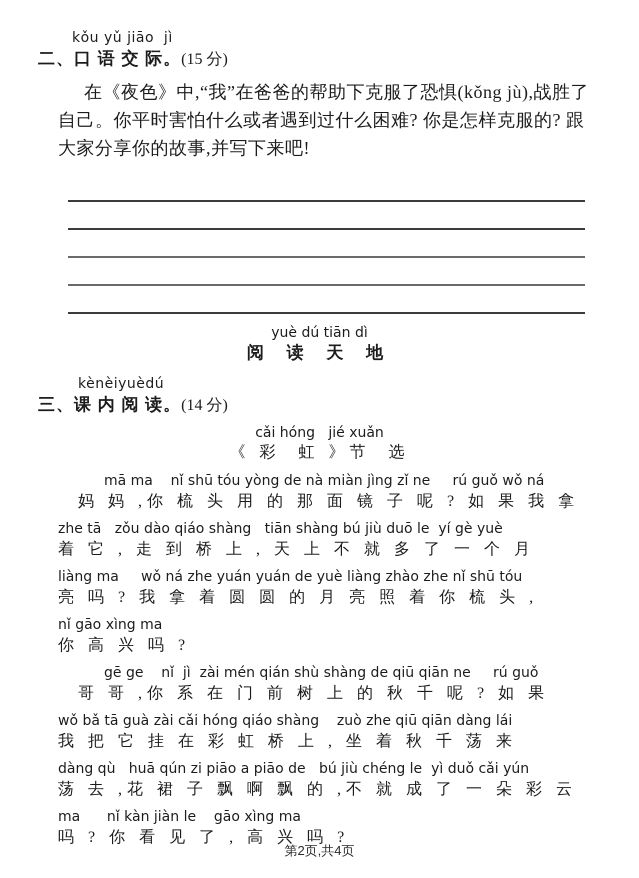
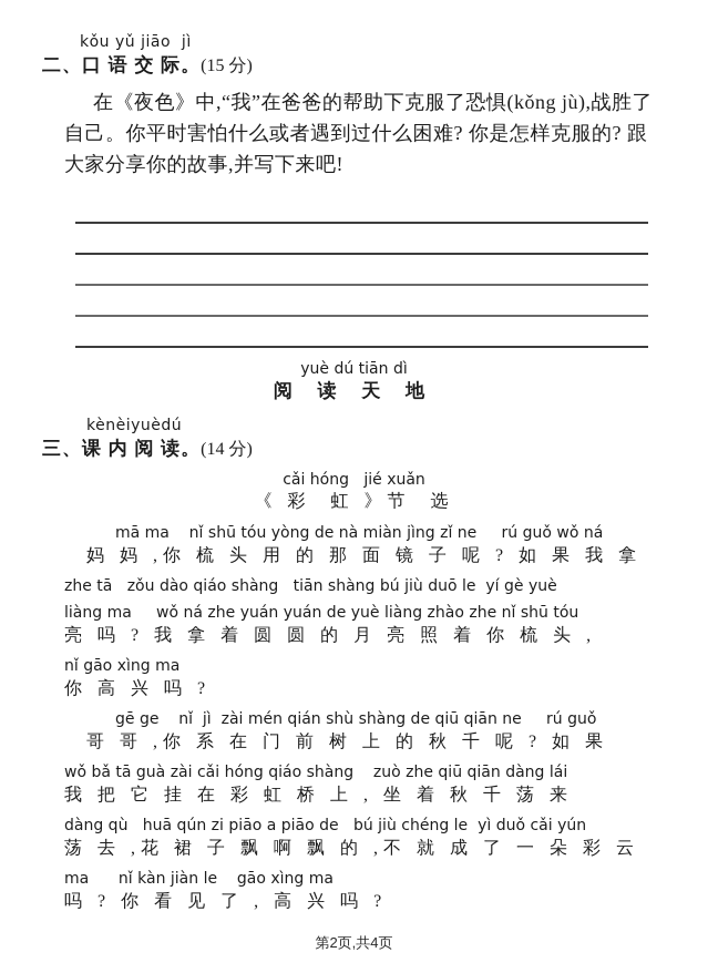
  kǒu yǔ jiāo jì
  二、口 语 交 际。(15 分)
  在《夜色》中,“我”在爸爸的帮助下克服了恐惧(kǒng jù),战胜了
  自己。你平时害怕什么或者遇到过什么困难? 你是怎样克服的? 跟
  大家分享你的故事,并写下来吧!
  yuè dú tiān dì
  阅 读 天 地
  kènèiyuèdú
  三、课 内 阅 读。(14 分)
  cǎi hóng jié xuǎn
  《 彩 虹 》节 选
  mā ma nǐ shū tóu yòng de nà miàn jìng zǐ ne rú guǒ wǒ ná
  妈 妈 ,你 梳 头 用 的 那 面 镜 子 呢 ? 如 果 我 拿
  zhe tā zǒu dào qiáo shàng tiān shàng bú jiù duō le yí gè yuè
- 着 它 , 走 到 桥 上 , 天 上 不 就 多 了 一 个 月
  liàng ma wǒ ná zhe yuán yuán de yuè liàng zhào zhe nǐ shū tóu
  亮 吗 ? 我 拿 着 圆 圆 的 月 亮 照 着 你 梳 头 ,
  nǐ gāo xìng ma
  你 高 兴 吗 ?
  gē ge nǐ jì zài mén qián shù shàng de qiū qiān ne rú guǒ
  哥 哥 ,你 系 在 门 前 树 上 的 秋 千 呢 ? 如 果
  wǒ bǎ tā guà zài cǎi hóng qiáo shàng zuò zhe qiū qiān dàng lái
  我 把 它 挂 在 彩 虹 桥 上 , 坐 着 秋 千 荡 来
  dàng qù huā qún zi piāo a piāo de bú jiù chéng le yì duǒ cǎi yún
  荡 去 ,花 裙 子 飘 啊 飘 的 ,不 就 成 了 一 朵 彩 云
  ma nǐ kàn jiàn le gāo xìng ma
  吗 ? 你 看 见 了 , 高 兴 吗 ?
  第2页,共4页
